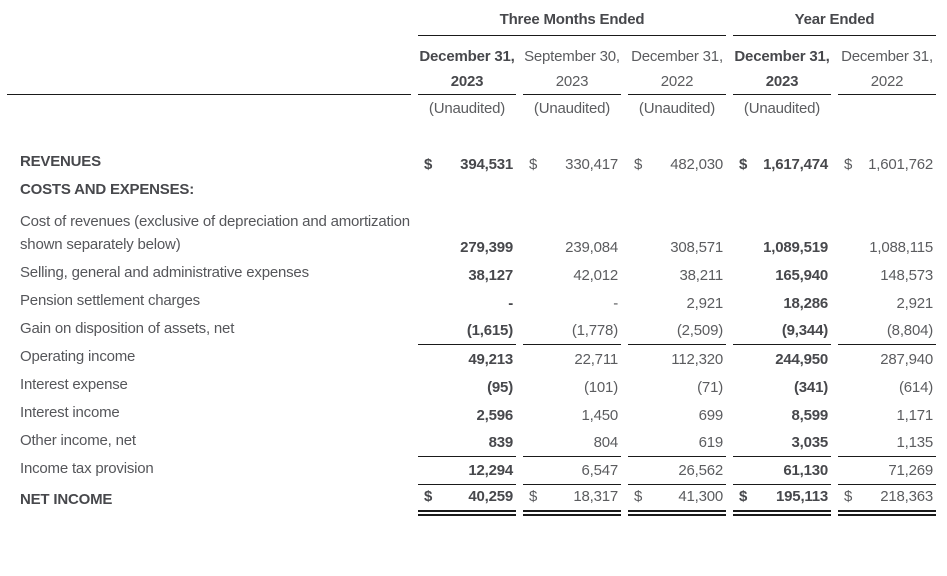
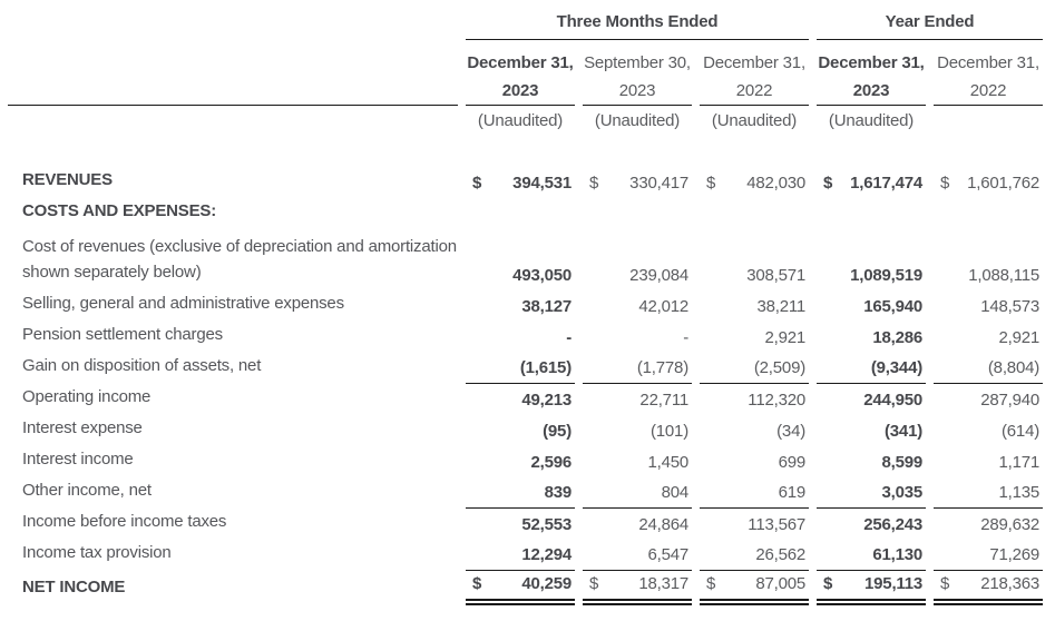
  	Three Months Ended	Year Ended
  	December 31,2023	September 30,2023	December 31,2022	December 31,2023	December 31,2022
  	(Unaudited)	(Unaudited)	(Unaudited)	(Unaudited)
  REVENUES	$ 394,531	$ 330,417	$ 482,030	$ 1,617,474	$ 1,601,762
  COSTS AND EXPENSES:
- Cost of revenues (exclusive of depreciation and amortization shown separately below)	279,399	239,084	308,571	1,089,519	1,088,115
+ Cost of revenues (exclusive of depreciation and amortization shown separately below)	493,050	239,084	308,571	1,089,519	1,088,115
  Selling, general and administrative expenses	38,127	42,012	38,211	165,940	148,573
  Pension settlement charges	-	-	2,921	18,286	2,921
  Gain on disposition of assets, net	(1,615)	(1,778)	(2,509)	(9,344)	(8,804)
  Operating income	49,213	22,711	112,320	244,950	287,940
- Interest expense	(95)	(101)	(71)	(341)	(614)
+ Interest expense	(95)	(101)	(34)	(341)	(614)
  Interest income	2,596	1,450	699	8,599	1,171
  Other income, net	839	804	619	3,035	1,135
+ Income before income taxes	52,553	24,864	113,567	256,243	289,632
  Income tax provision	12,294	6,547	26,562	61,130	71,269
- NET INCOME	$ 40,259	$ 18,317	$ 41,300	$ 195,113	$ 218,363
+ NET INCOME	$ 40,259	$ 18,317	$ 87,005	$ 195,113	$ 218,363
